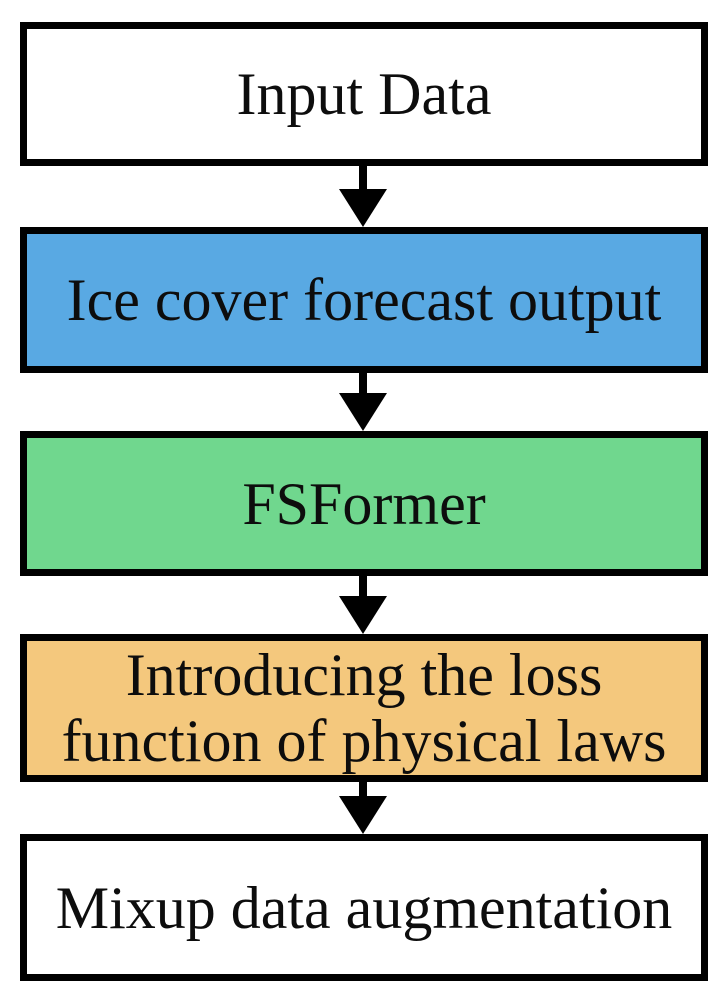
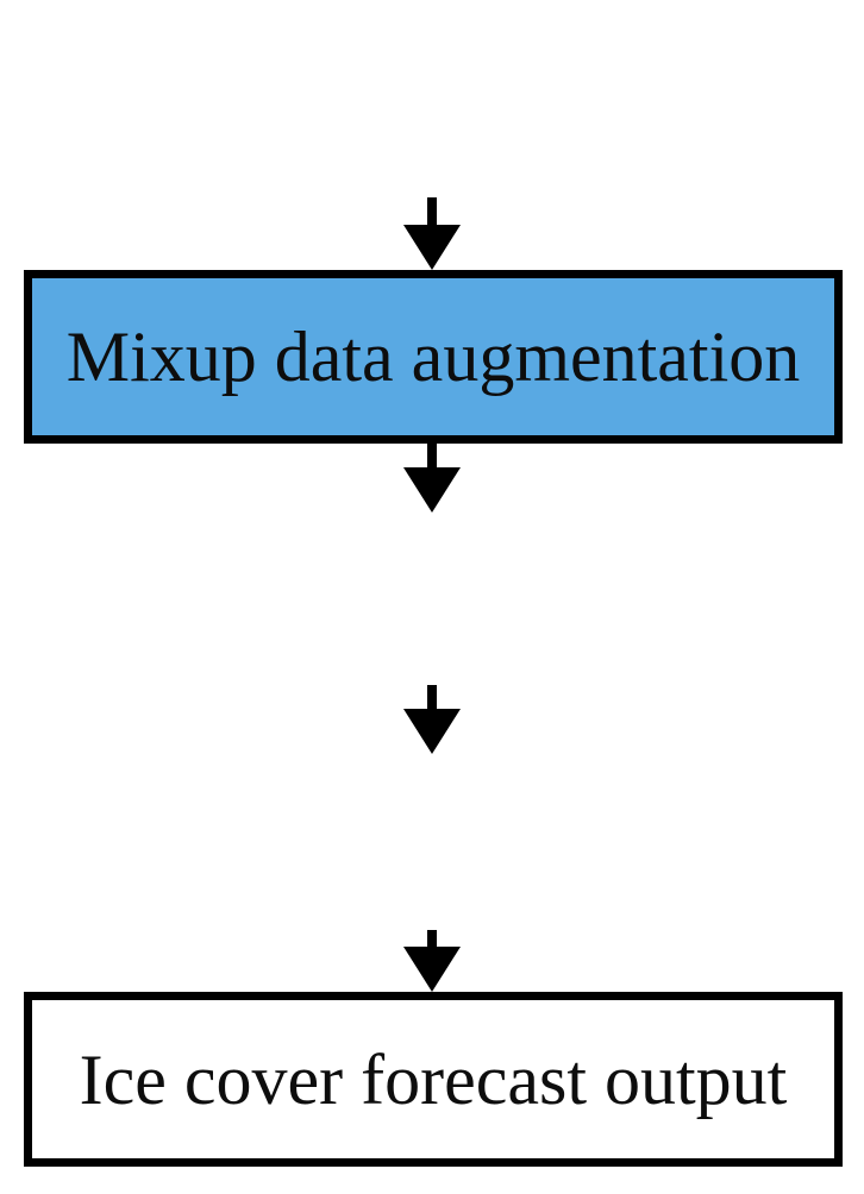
- Input Data
- Ice cover forecast output
+ Mixup data augmentation
- FSFormer
- Introducing the loss
- function of physical laws
- Mixup data augmentation
+ Ice cover forecast output
